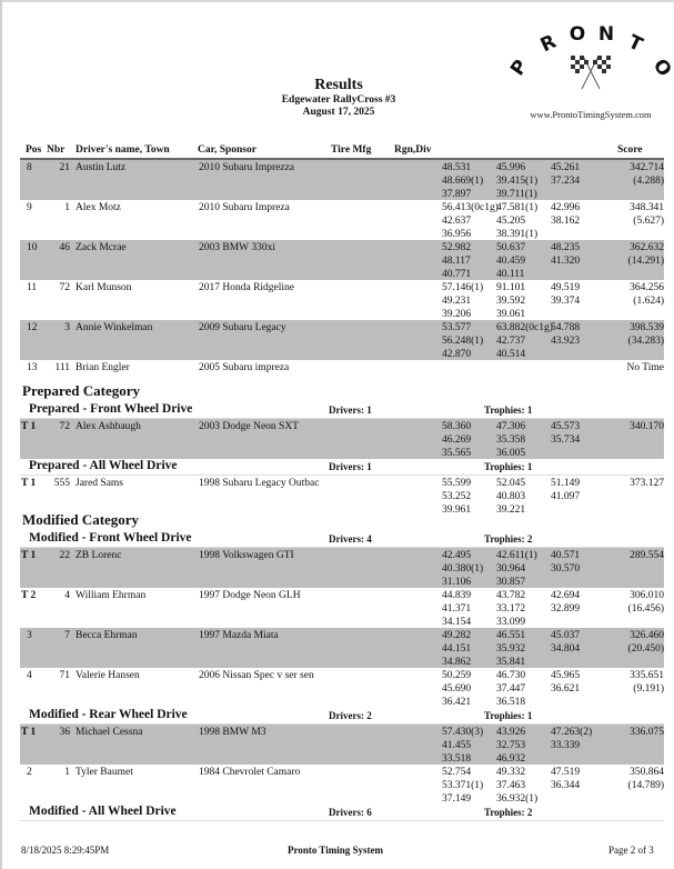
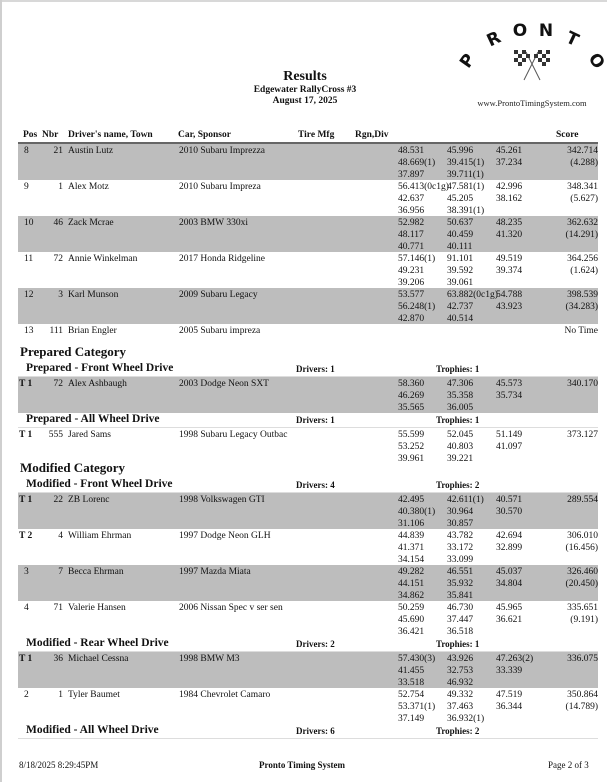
  Results
  Edgewater RallyCross #3
  August 17, 2025
  O
  N
  www.ProntoTimingSystem.com
  Pos
  Nbr
  Driver's name, Town
  Car, Sponsor
  Tire Mfg
  Rgn,Div
  Score
  8
  21
  Austin Lutz
  2010 Subaru Imprezza
  48.531
  45.996
  45.261
  48.669(1)
  39.415(1)
  37.234
  37.897
  39.711(1)
  342.714
  (4.288)
  9
  1
  Alex Motz
  2010 Subaru Impreza
  56.413(0c1g)
  47.581(1)
  42.996
  42.637
  45.205
  38.162
  36.956
  38.391(1)
  348.341
  (5.627)
  10
  46
  Zack Mcrae
  2003 BMW 330xi
  52.982
  50.637
  48.235
  48.117
  40.459
  41.320
  40.771
  40.111
  362.632
  (14.291)
  11
  72
- Karl Munson
+ Annie Winkelman
  2017 Honda Ridgeline
  57.146(1)
  91.101
  49.519
  49.231
  39.592
  39.374
  39.206
  39.061
  364.256
  (1.624)
  12
  3
- Annie Winkelman
+ Karl Munson
  2009 Subaru Legacy
  53.577
  63.882(0c1g)
  54.788
  56.248(1)
  42.737
  43.923
  42.870
  40.514
  398.539
  (34.283)
  13
  111
  Brian Engler
  2005 Subaru impreza
  No Time
  Prepared Category
  Prepared - Front Wheel Drive
  Drivers: 1
  Trophies: 1
  T 1
  72
  Alex Ashbaugh
  2003 Dodge Neon SXT
  58.360
  47.306
  45.573
  46.269
  35.358
  35.734
  35.565
  36.005
  340.170
  Prepared - All Wheel Drive
  Drivers: 1
  Trophies: 1
  T 1
  555
  Jared Sams
  1998 Subaru Legacy Outbac
  55.599
  52.045
  51.149
  53.252
  40.803
  41.097
  39.961
  39.221
  373.127
  Modified Category
  Modified - Front Wheel Drive
  Drivers: 4
  Trophies: 2
  T 1
  22
  ZB Lorenc
  1998 Volkswagen GTI
  42.495
  42.611(1)
  40.571
  40.380(1)
  30.964
  30.570
  31.106
  30.857
  289.554
  T 2
  4
  William Ehrman
  1997 Dodge Neon GLH
  44.839
  43.782
  42.694
  41.371
  33.172
  32.899
  34.154
  33.099
  306.010
  (16.456)
  3
  7
  Becca Ehrman
  1997 Mazda Miata
  49.282
  46.551
  45.037
  44.151
  35.932
  34.804
  34.862
  35.841
  326.460
  (20.450)
  4
  71
  Valerie Hansen
  2006 Nissan Spec v ser sen
  50.259
  46.730
  45.965
  45.690
  37.447
  36.621
  36.421
  36.518
  335.651
  (9.191)
  Modified - Rear Wheel Drive
  Drivers: 2
  Trophies: 1
  T 1
  36
  Michael Cessna
  1998 BMW M3
  57.430(3)
  43.926
  47.263(2)
  41.455
  32.753
  33.339
  33.518
  46.932
  336.075
  2
  1
  Tyler Baumet
  1984 Chevrolet Camaro
  52.754
  49.332
  47.519
  53.371(1)
  37.463
  36.344
  37.149
  36.932(1)
  350.864
  (14.789)
  Modified - All Wheel Drive
  Drivers: 6
  Trophies: 2
  8/18/2025 8:29:45PM
  Pronto Timing System
  Page 2 of 3
